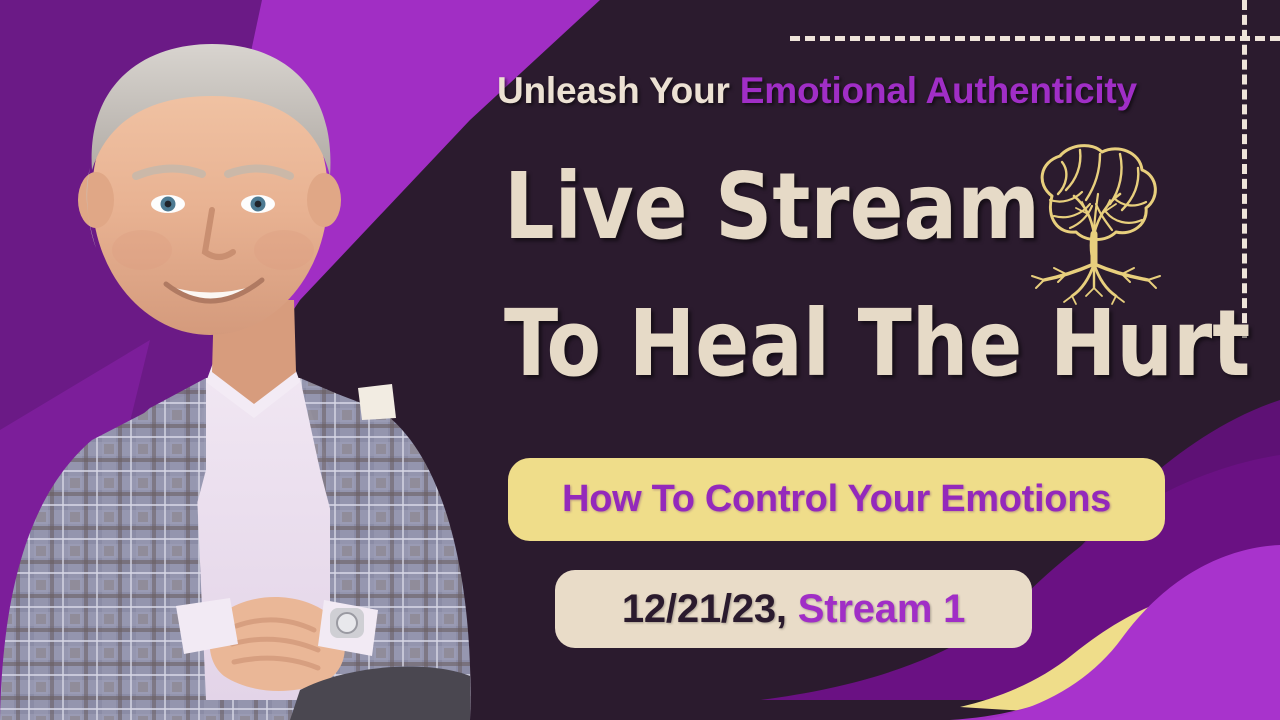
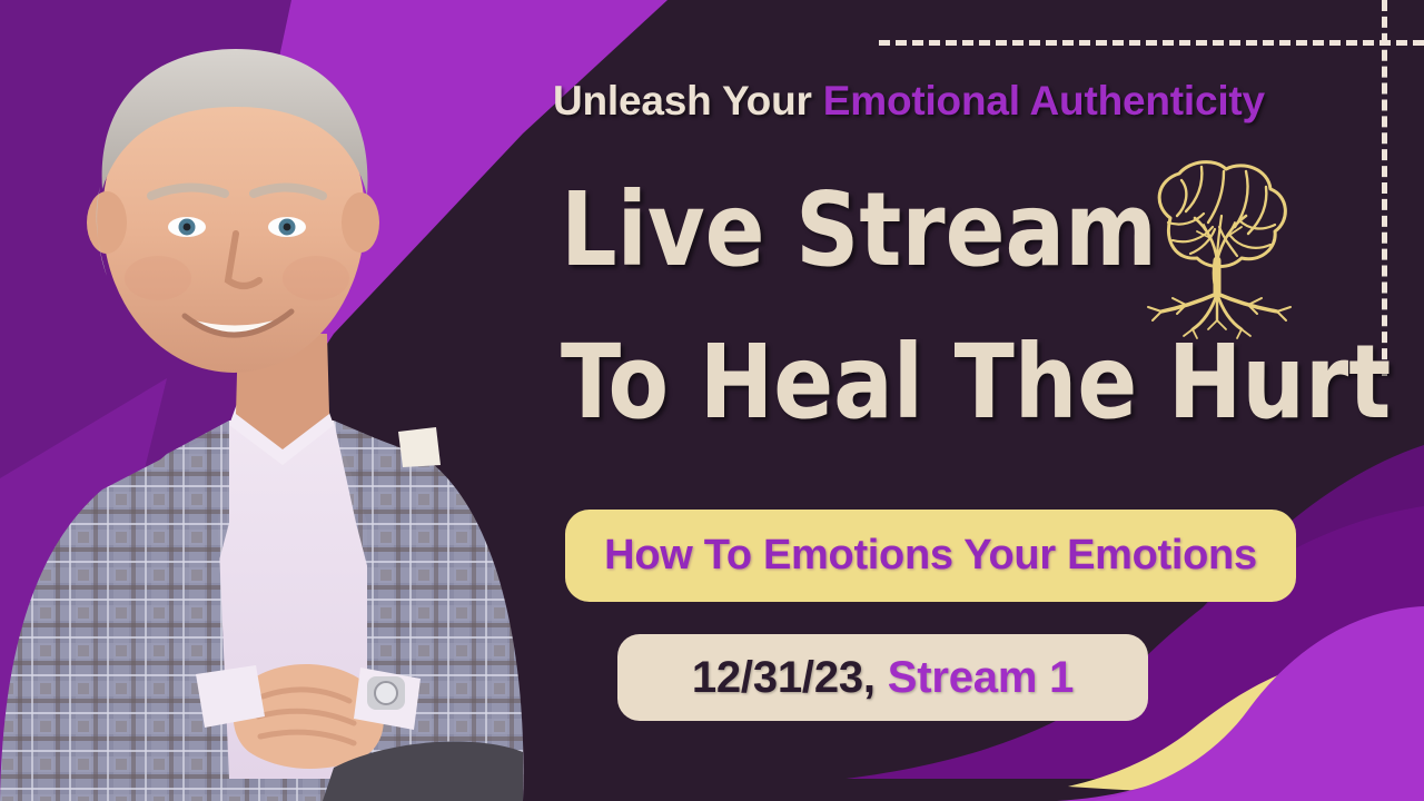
  Unleash Your Emotional Authenticity
  Live Stream
  To Heal The Hurt
- How To Control Your Emotions
+ How To Emotions Your Emotions
- 12/21/23, Stream 1
+ 12/31/23, Stream 1
